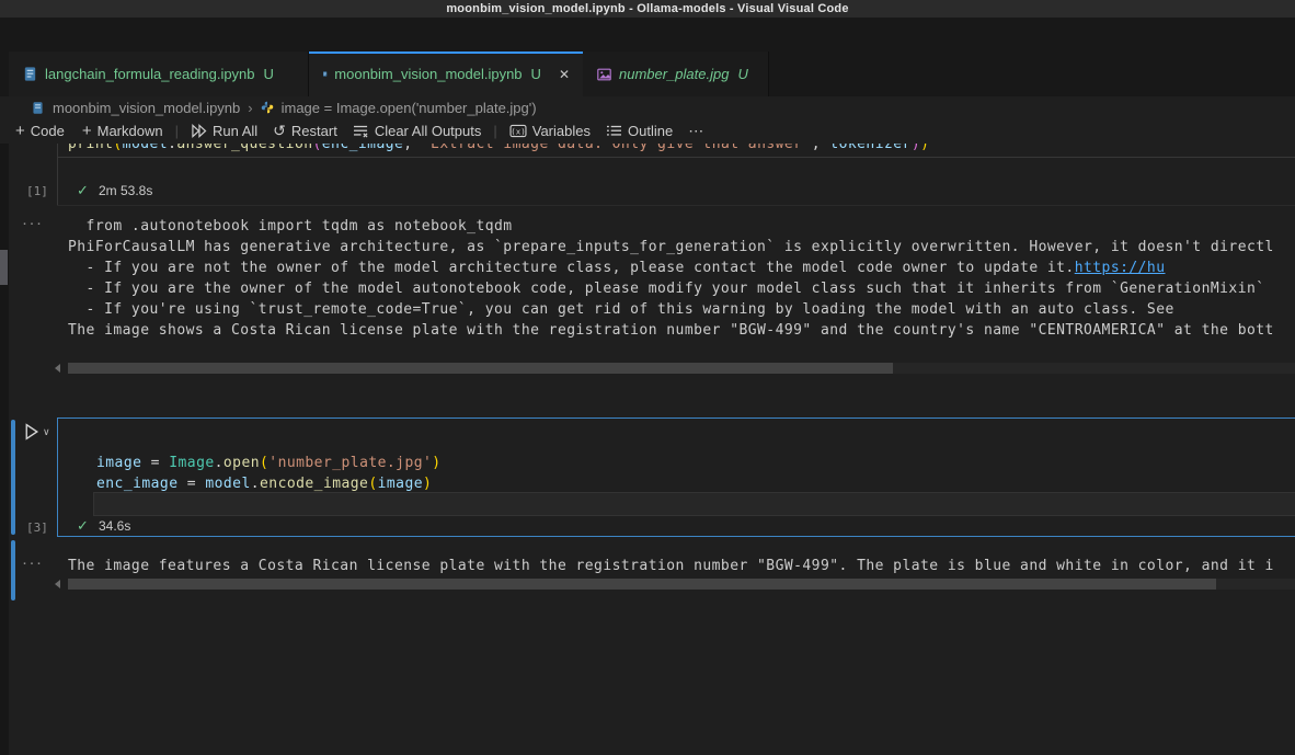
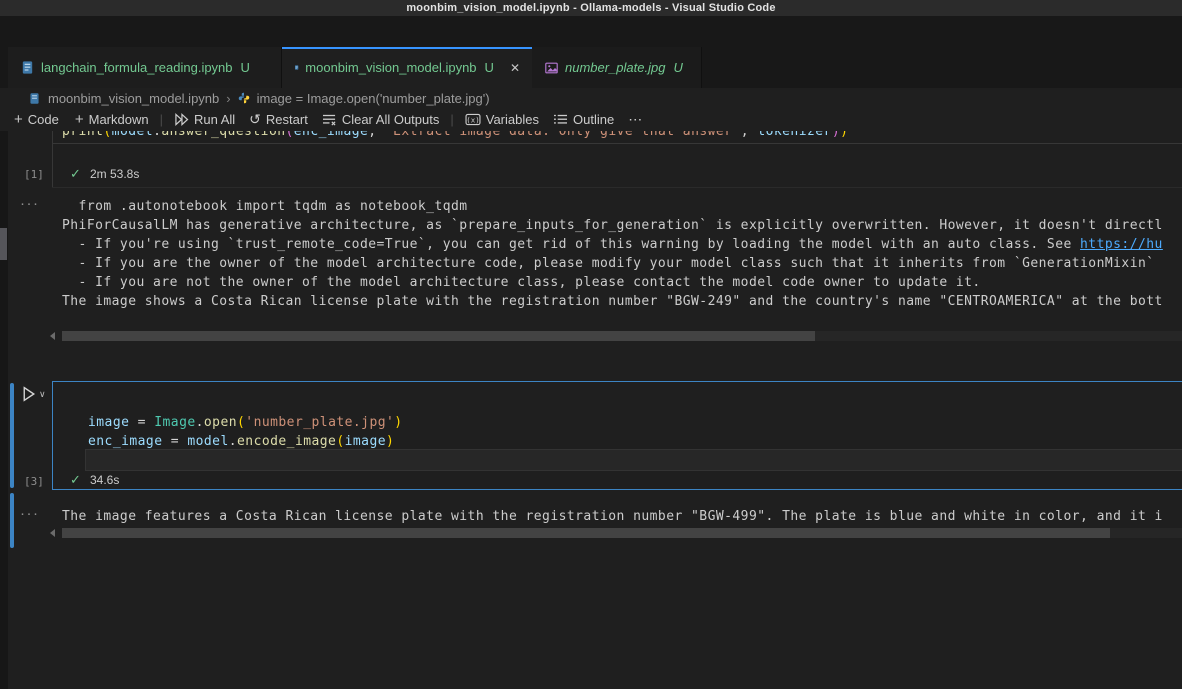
- moonbim_vision_model.ipynb - Ollama-models - Visual Visual Code
+ moonbim_vision_model.ipynb - Ollama-models - Visual Studio Code
  langchain_formula_reading.ipynb
  U
  moonbim_vision_model.ipynb
  U
  ✕
  number_plate.jpg
  U
  moonbim_vision_model.ipynb
  ›
  image = Image.open('number_plate.jpg')
  +
  Code
  +
  Markdown
  |
  Run All
  ↺
  Restart
  Clear All Outputs
  |
  (x)
  Variables
  Outline
  ⋯
  print(model.answer_question(enc_image, "Extract image data. Only give that answer", tokenizer))
  [1]
  ✓
  2m 53.8s
  ···
  from .autonotebook import tqdm as notebook_tqdm
  PhiForCausalLM has generative architecture, as `prepare_inputs_for_generation` is explicitly overwritten. However, it doesn't directl
- - If you are not the owner of the model architecture class, please contact the model code owner to update it.https://hu
+ - If you're using `trust_remote_code=True`, you can get rid of this warning by loading the model with an auto class. See https://hu
- - If you are the owner of the model autonotebook code, please modify your model class such that it inherits from `GenerationMixin`
+ - If you are the owner of the model architecture code, please modify your model class such that it inherits from `GenerationMixin`
- - If you're using `trust_remote_code=True`, you can get rid of this warning by loading the model with an auto class. See
+ - If you are not the owner of the model architecture class, please contact the model code owner to update it.
- The image shows a Costa Rican license plate with the registration number "BGW-499" and the country's name "CENTROAMERICA" at the bott
+ The image shows a Costa Rican license plate with the registration number "BGW-249" and the country's name "CENTROAMERICA" at the bott
  ∨
  image = Image.open('number_plate.jpg')
  enc_image = model.encode_image(image)
  [3]
  ✓
  34.6s
  ···
  The image features a Costa Rican license plate with the registration number "BGW-499". The plate is blue and white in color, and it i
